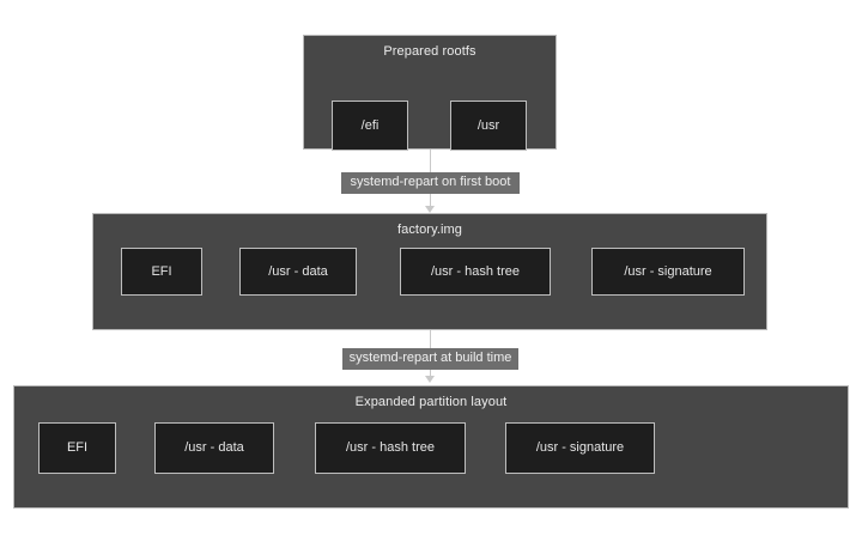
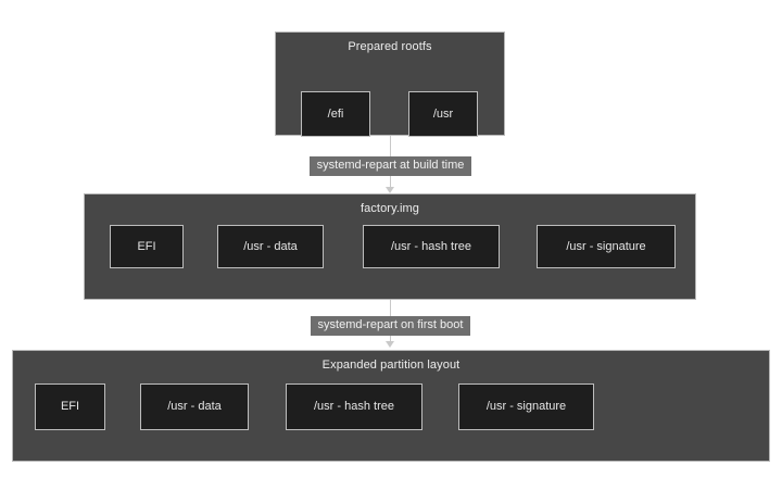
  Prepared rootfs
  /efi
  /usr
- systemd-repart on first boot
+ systemd-repart at build time
  factory.img
  EFI
  /usr - data
  /usr - hash tree
  /usr - signature
- systemd-repart at build time
+ systemd-repart on first boot
  Expanded partition layout
  EFI
  /usr - data
  /usr - hash tree
  /usr - signature
